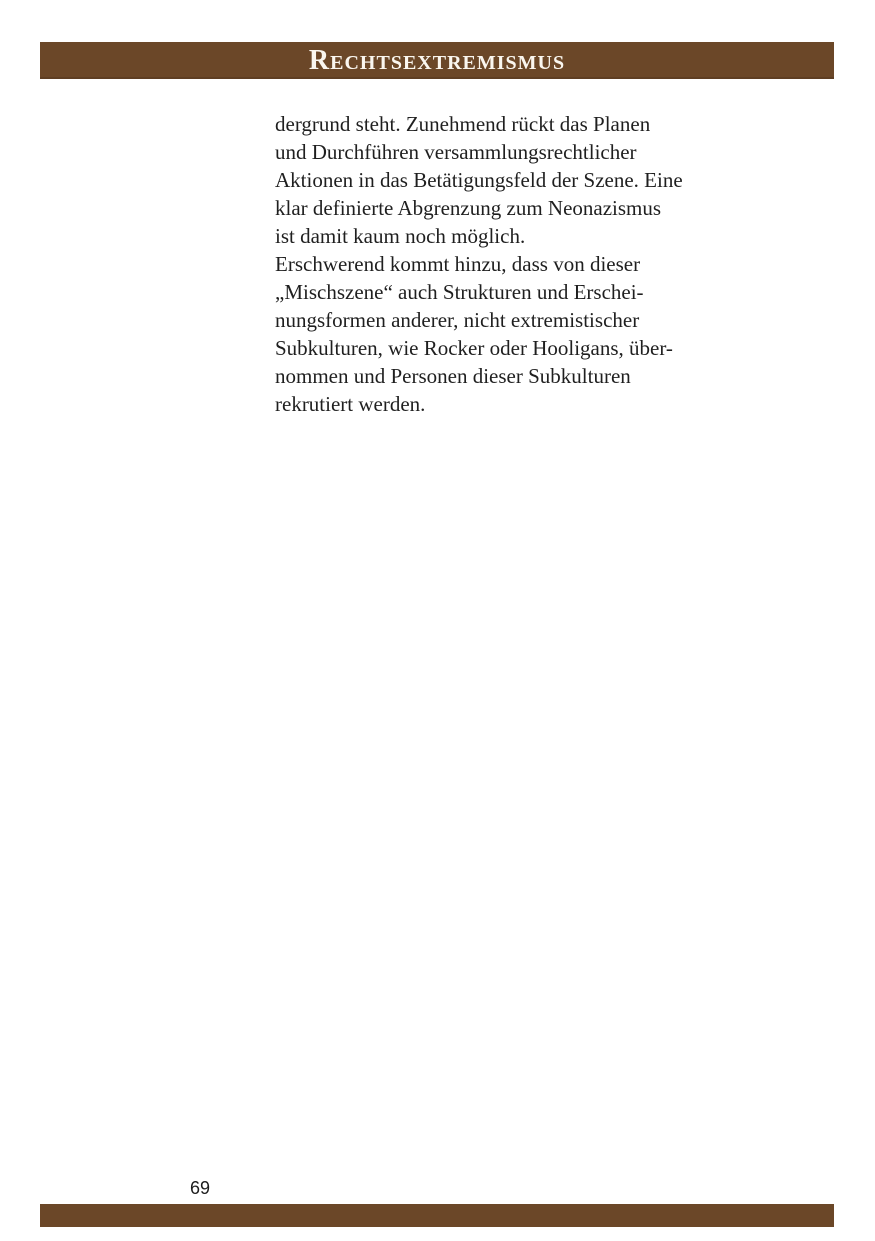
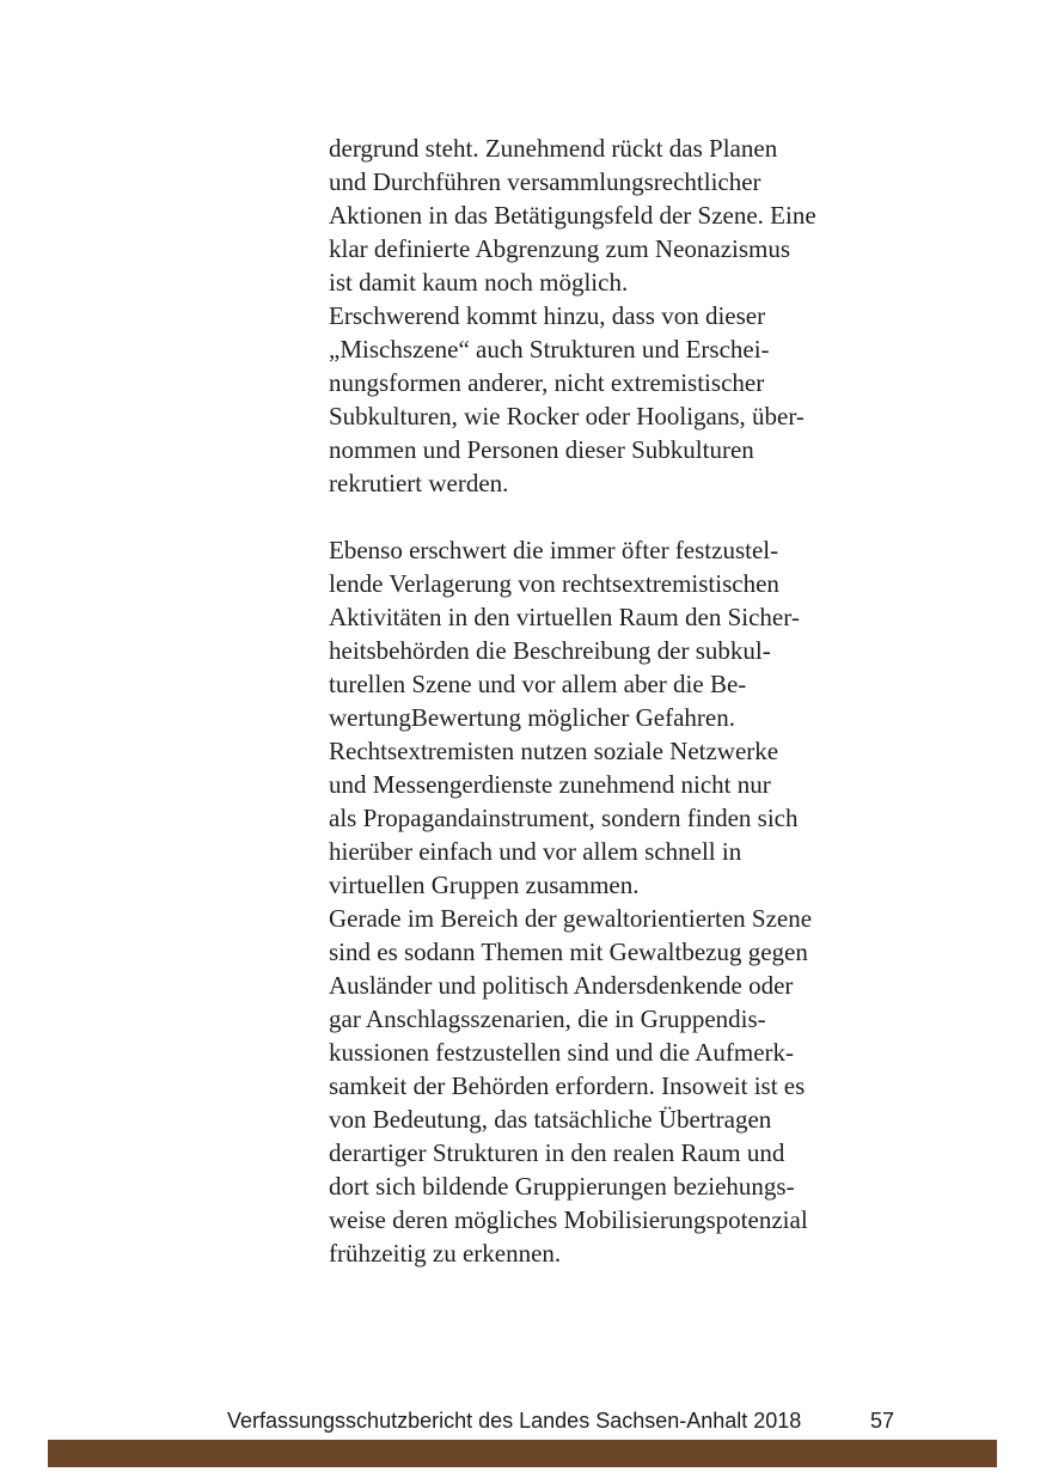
- rechtsextremismus
  dergrund steht. Zunehmend rückt das Planen
  und Durchführen versammlungsrechtlicher
  Aktionen in das Betätigungsfeld der Szene. Eine
  klar definierte Abgrenzung zum Neonazismus
  ist damit kaum noch möglich.
  Erschwerend kommt hinzu, dass von dieser
  „Mischszene“ auch Strukturen und Erschei-
  nungsformen anderer, nicht extremistischer
  Subkulturen, wie Rocker oder Hooligans, über-
  nommen und Personen dieser Subkulturen
  rekrutiert werden.
+ Ebenso erschwert die immer öfter festzustel-
+ lende Verlagerung von rechtsextremistischen
+ Aktivitäten in den virtuellen Raum den Sicher-
+ heitsbehörden die Beschreibung der subkul-
+ turellen Szene und vor allem aber die Be-
+ wertungBewertung möglicher Gefahren.
+ Rechtsextremisten nutzen soziale Netzwerke
+ und Messengerdienste zunehmend nicht nur
+ als Propagandainstrument, sondern finden sich
+ hierüber einfach und vor allem schnell in
+ virtuellen Gruppen zusammen.
+ Gerade im Bereich der gewaltorientierten Szene
+ sind es sodann Themen mit Gewaltbezug gegen
+ Ausländer und politisch Andersdenkende oder
+ gar Anschlagsszenarien, die in Gruppendis-
+ kussionen festzustellen sind und die Aufmerk-
+ samkeit der Behörden erfordern. Insoweit ist es
+ von Bedeutung, das tatsächliche Übertragen
+ derartiger Strukturen in den realen Raum und
+ dort sich bildende Gruppierungen beziehungs-
+ weise deren mögliches Mobilisierungspotenzial
+ frühzeitig zu erkennen.
+ Verfassungsschutzbericht des Landes Sachsen-Anhalt 2018
- 69
+ 57
